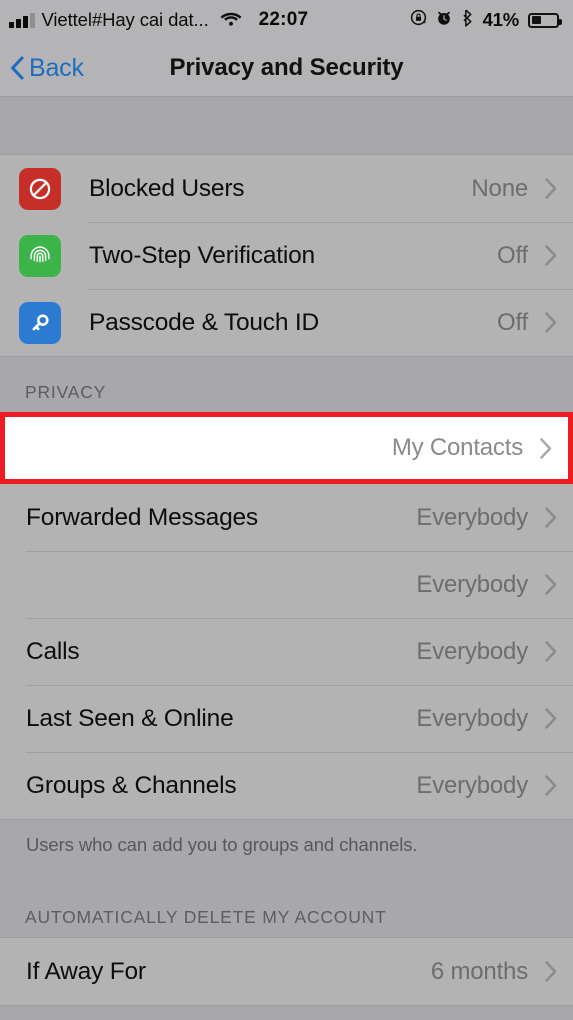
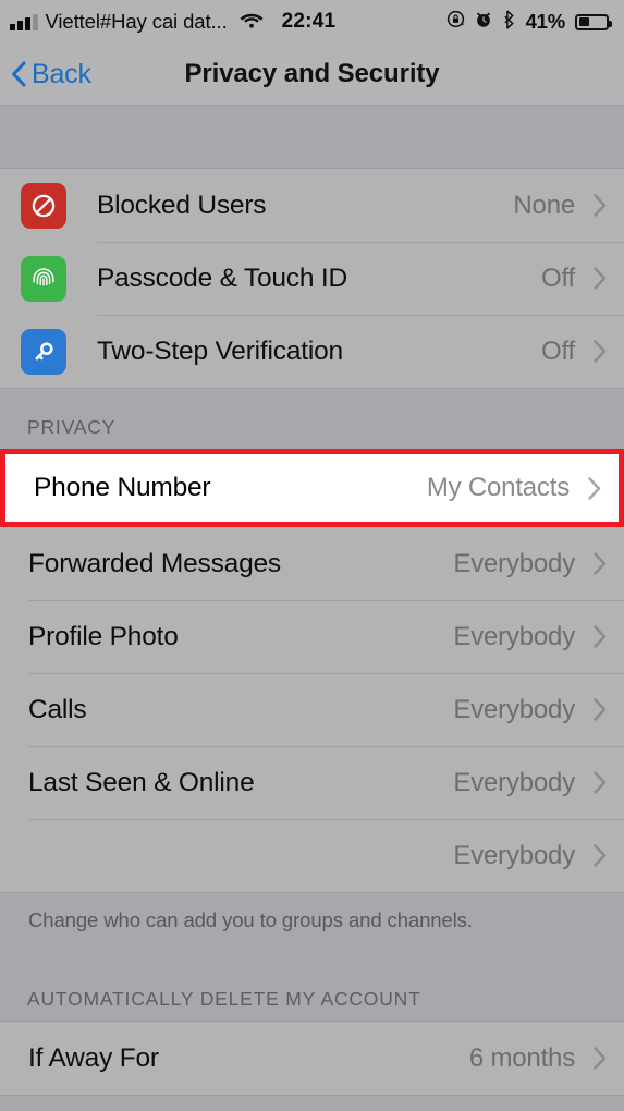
  Viettel#Hay cai dat...
- 22:07
+ 22:41
  41%
  Back
  Privacy and Security
  Blocked Users
  None
- Two-Step Verification
+ Passcode & Touch ID
  Off
- Passcode & Touch ID
+ Two-Step Verification
  Off
  PRIVACY
+ Phone Number
  My Contacts
  Forwarded Messages
  Everybody
+ Profile Photo
  Everybody
  Calls
  Everybody
  Last Seen & Online
  Everybody
- Groups & Channels
  Everybody
- Users who can add you to groups and channels.
+ Change who can add you to groups and channels.
  AUTOMATICALLY DELETE MY ACCOUNT
  If Away For
  6 months
